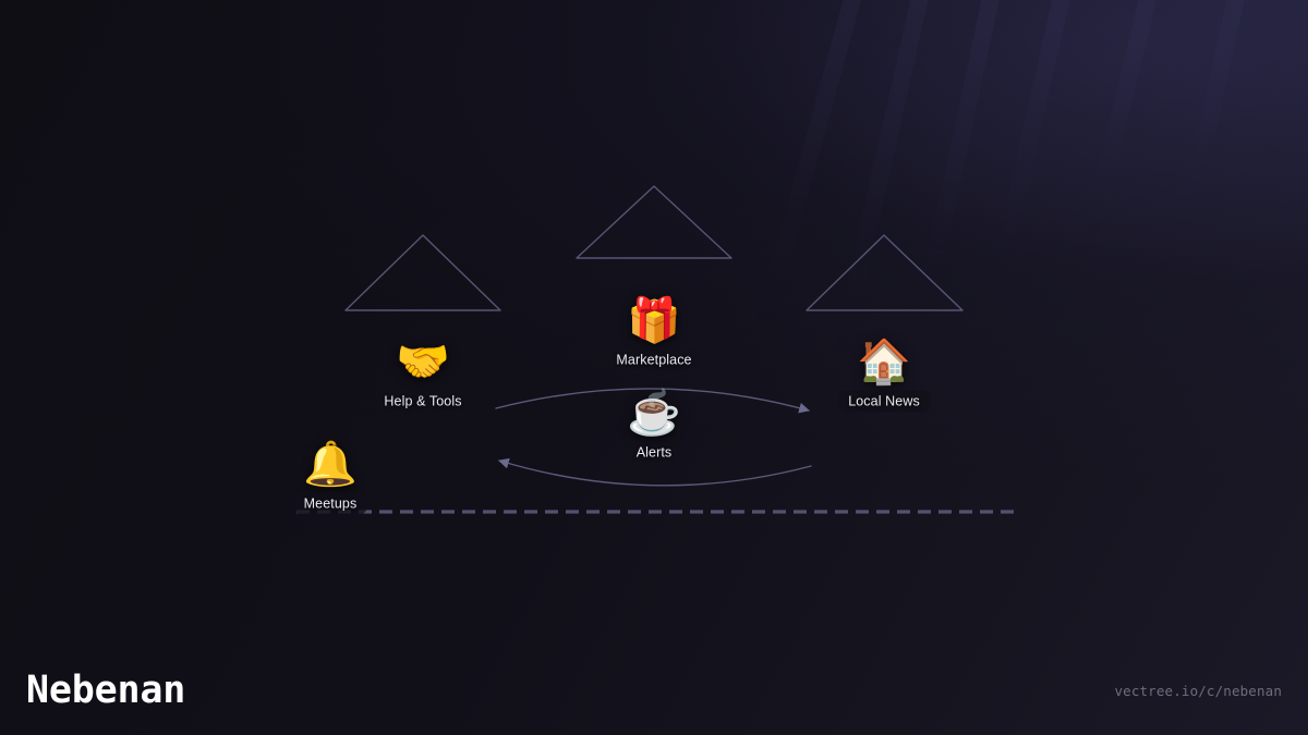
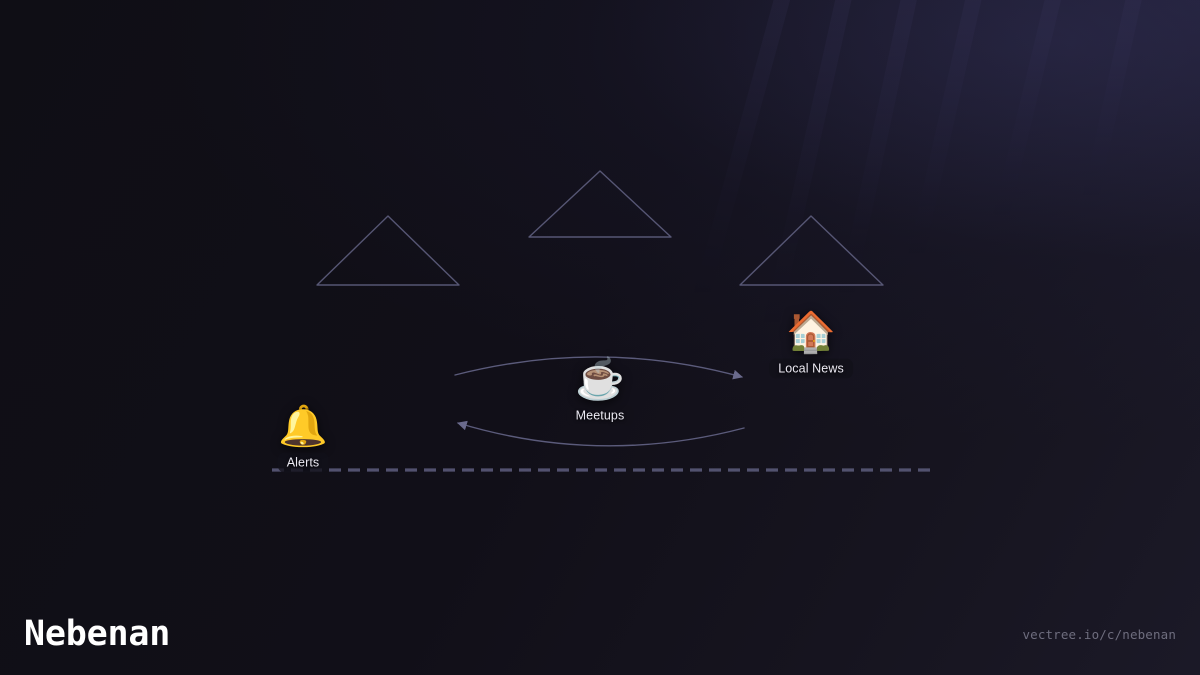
- 🤝
- Help & Tools
- 🎁
- Marketplace
  🏠
  Local News
  ☕
- Alerts
+ Meetups
  🔔
- Meetups
+ Alerts
  Nebenan
  vectree.io/c/nebenan
